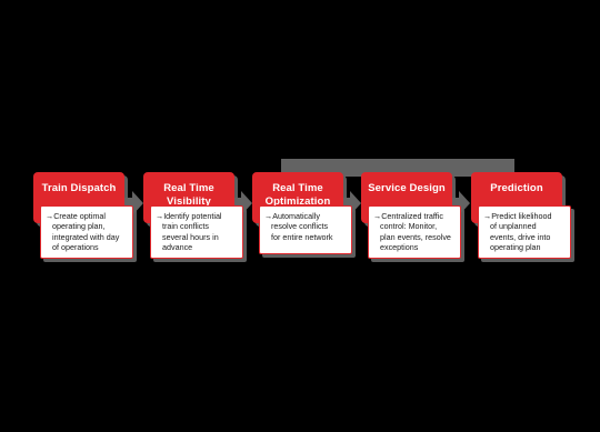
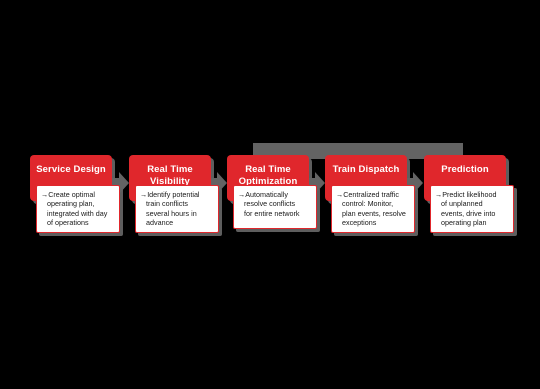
- Train Dispatch
+ Service Design
  →Create optimal
  operating plan,
  integrated with day
  of operations
  Real Time Visibility
  →Identify potential
  train conflicts
  several hours in
  advance
  Real Time Optimization
  →Automatically
  resolve conflicts
  for entire network
- Service Design
+ Train Dispatch
  →Centralized traffic
  control: Monitor,
  plan events, resolve
  exceptions
  Prediction
  →Predict likelihood
  of unplanned
  events, drive into
  operating plan
